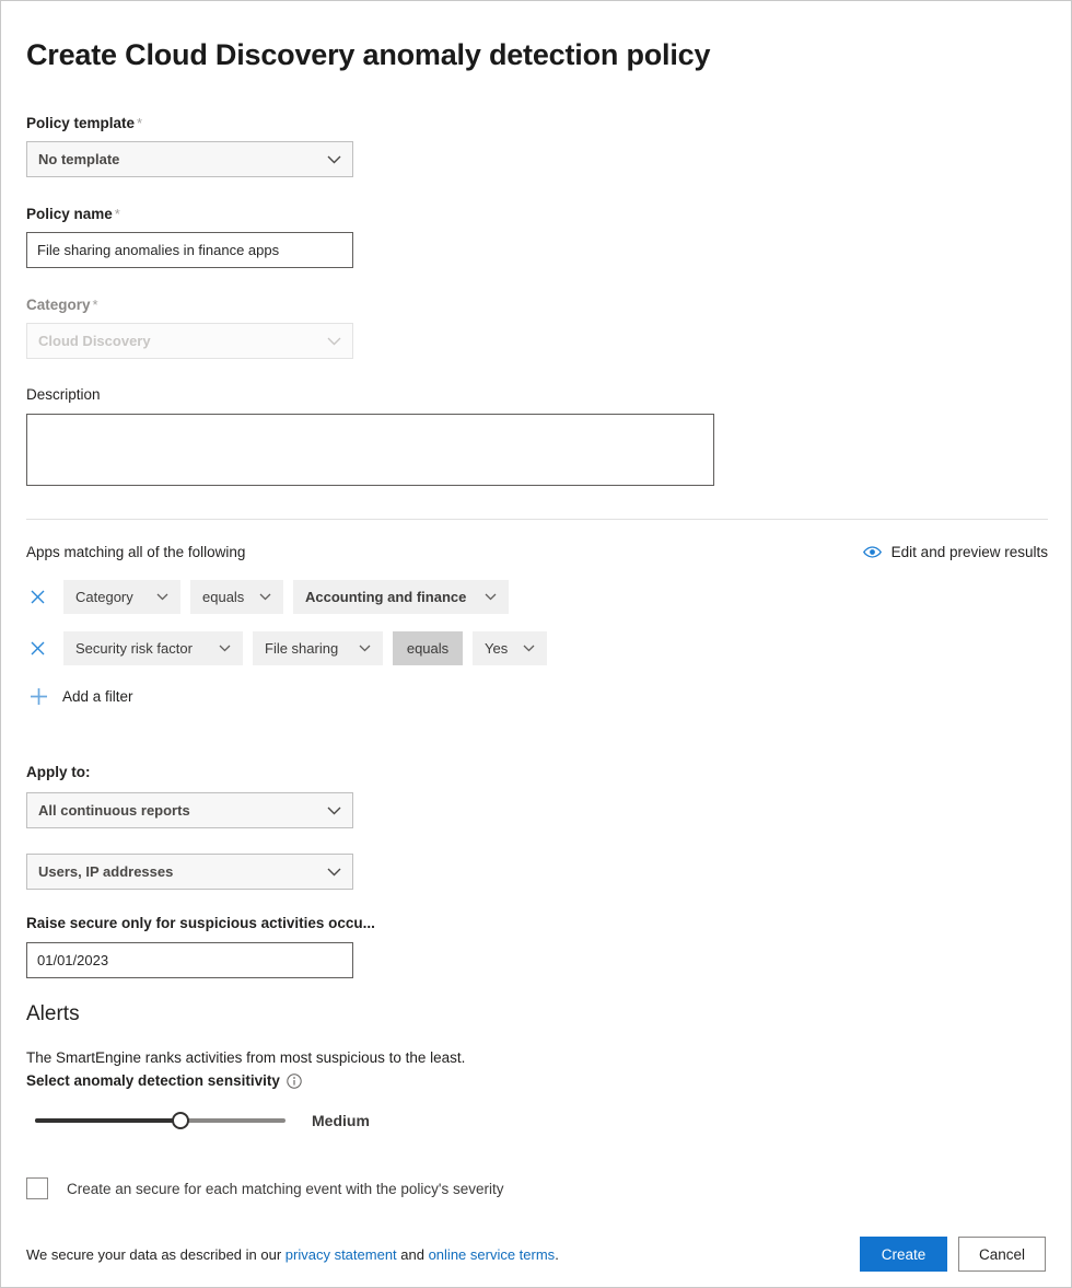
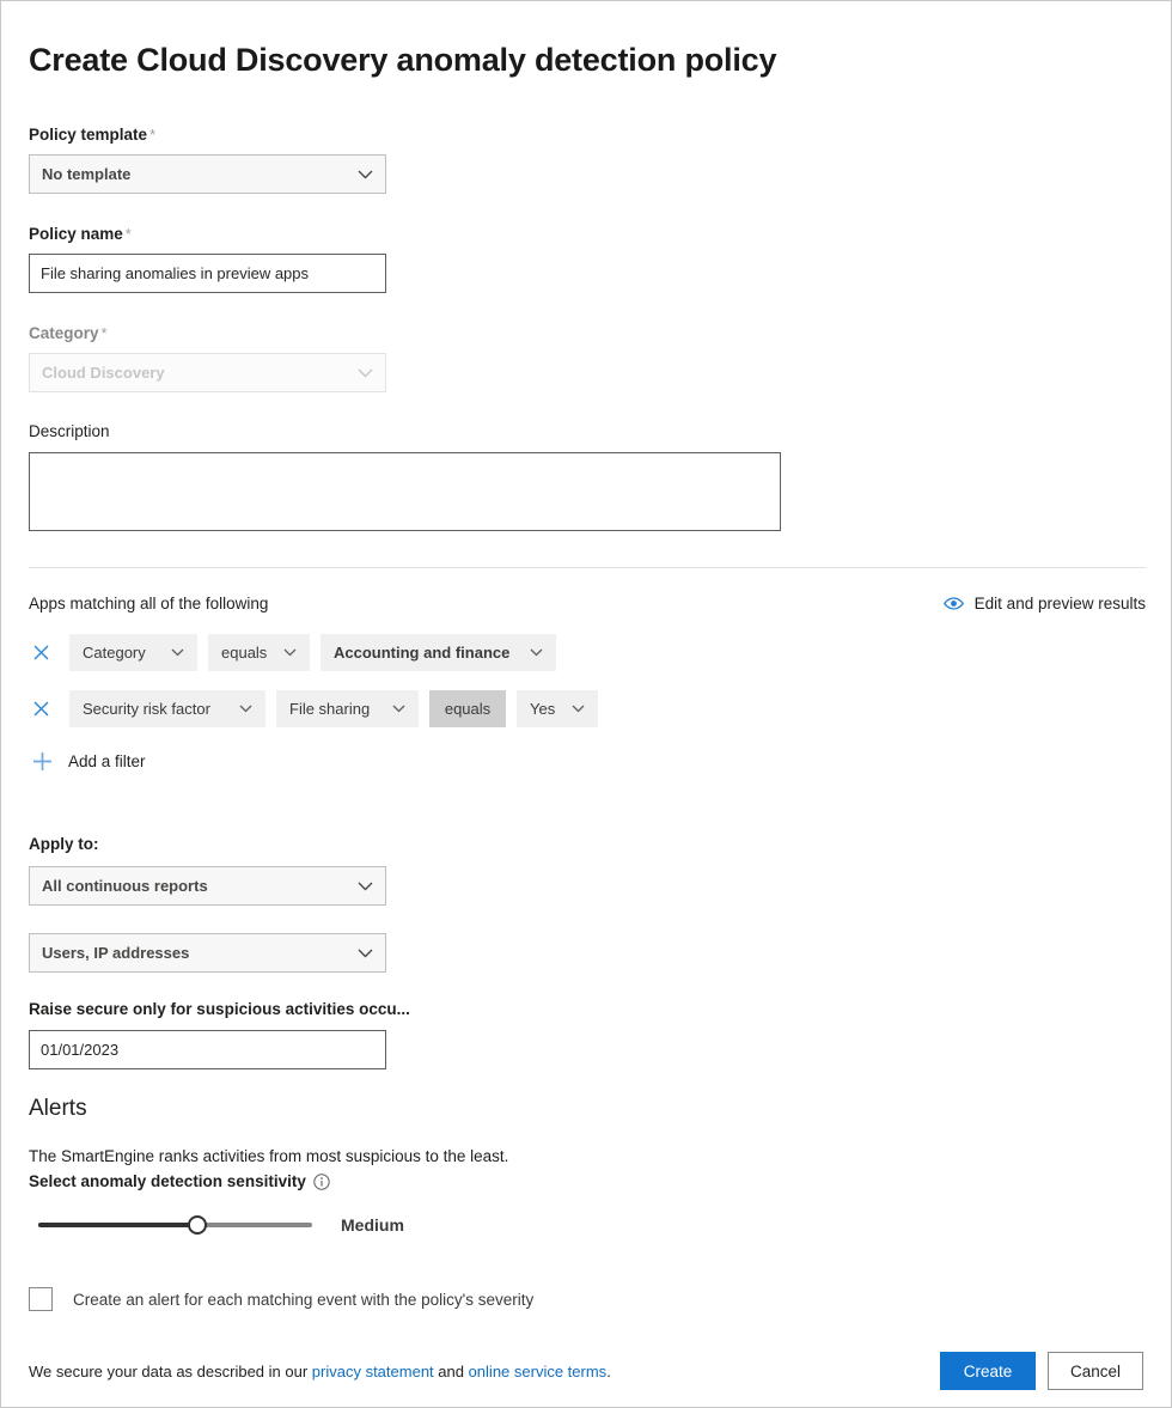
  Create Cloud Discovery anomaly detection policy
  Policy template *
  No template
  Policy name *
- File sharing anomalies in finance apps
+ File sharing anomalies in preview apps
  Category *
  Cloud Discovery
  Description
  Apps matching all of the following
  Edit and preview results
  Category
  equals
  Accounting and finance
  Security risk factor
  File sharing
  equals
  Yes
  Add a filter
  Apply to:
  All continuous reports
  Users, IP addresses
  Raise secure only for suspicious activities occu...
  01/01/2023
  Alerts
  The SmartEngine ranks activities from most suspicious to the least.
  Select anomaly detection sensitivity
  Medium
- Create an secure for each matching event with the policy's severity
+ Create an alert for each matching event with the policy's severity
  We secure your data as described in our privacy statement and online service terms.
  Create
  Cancel
